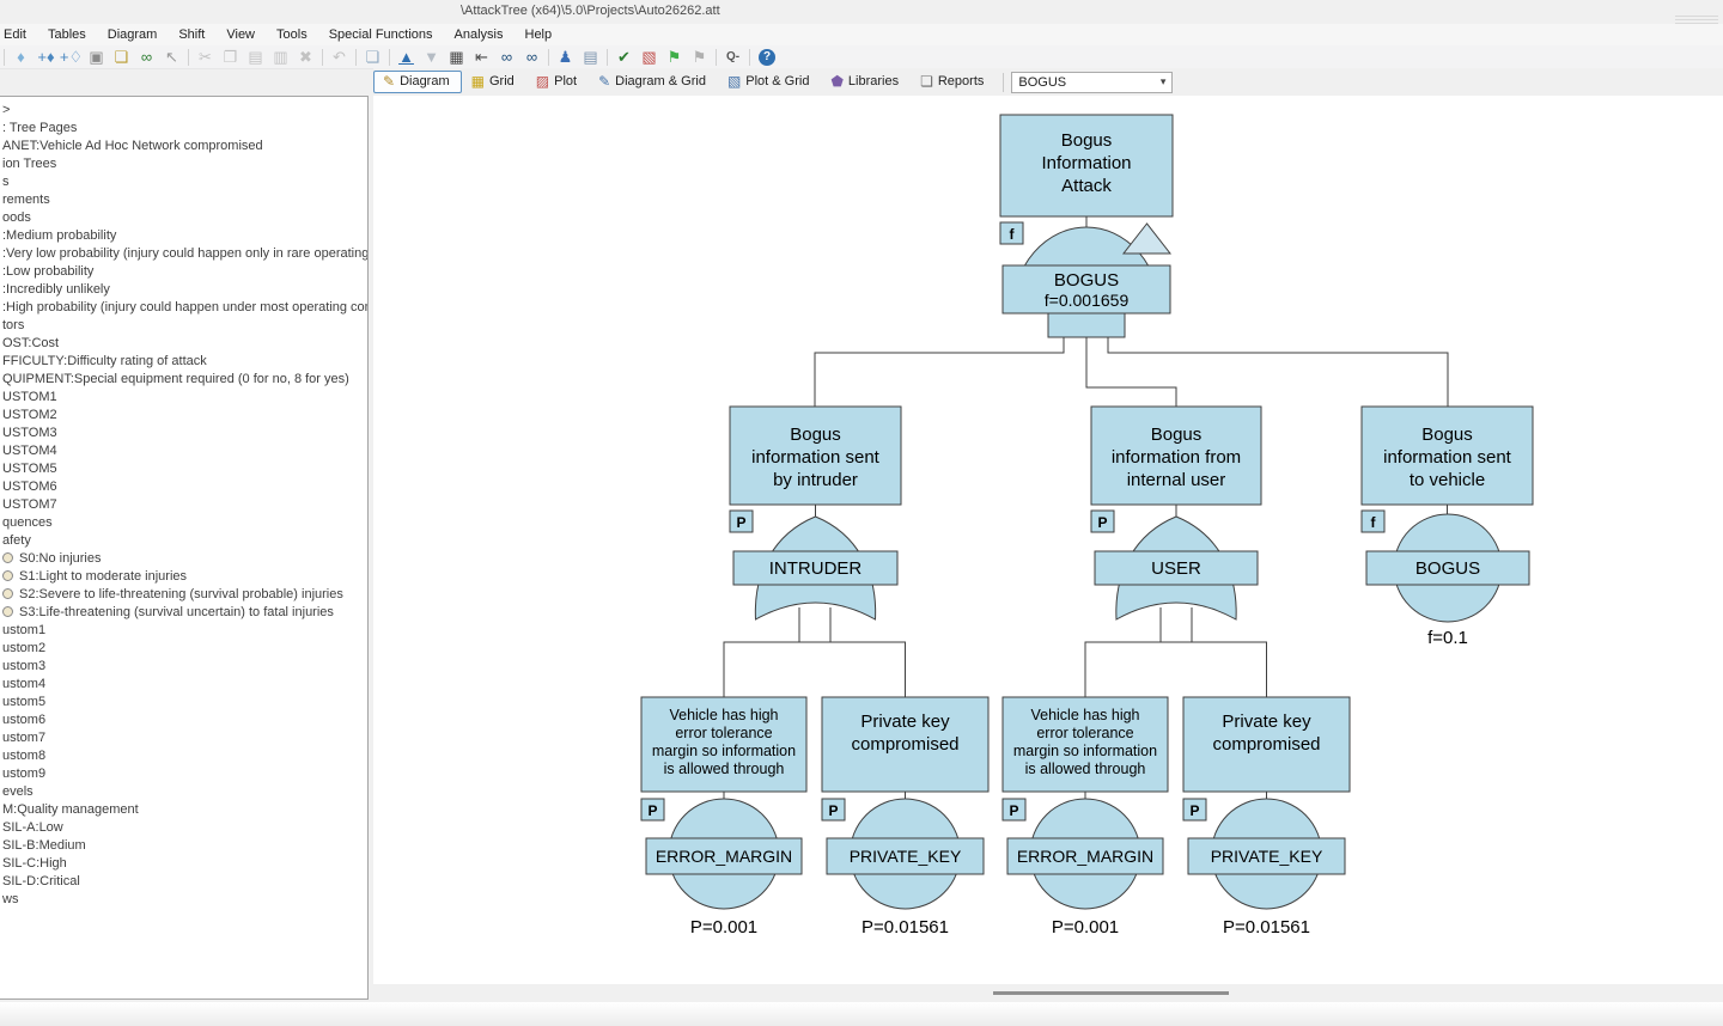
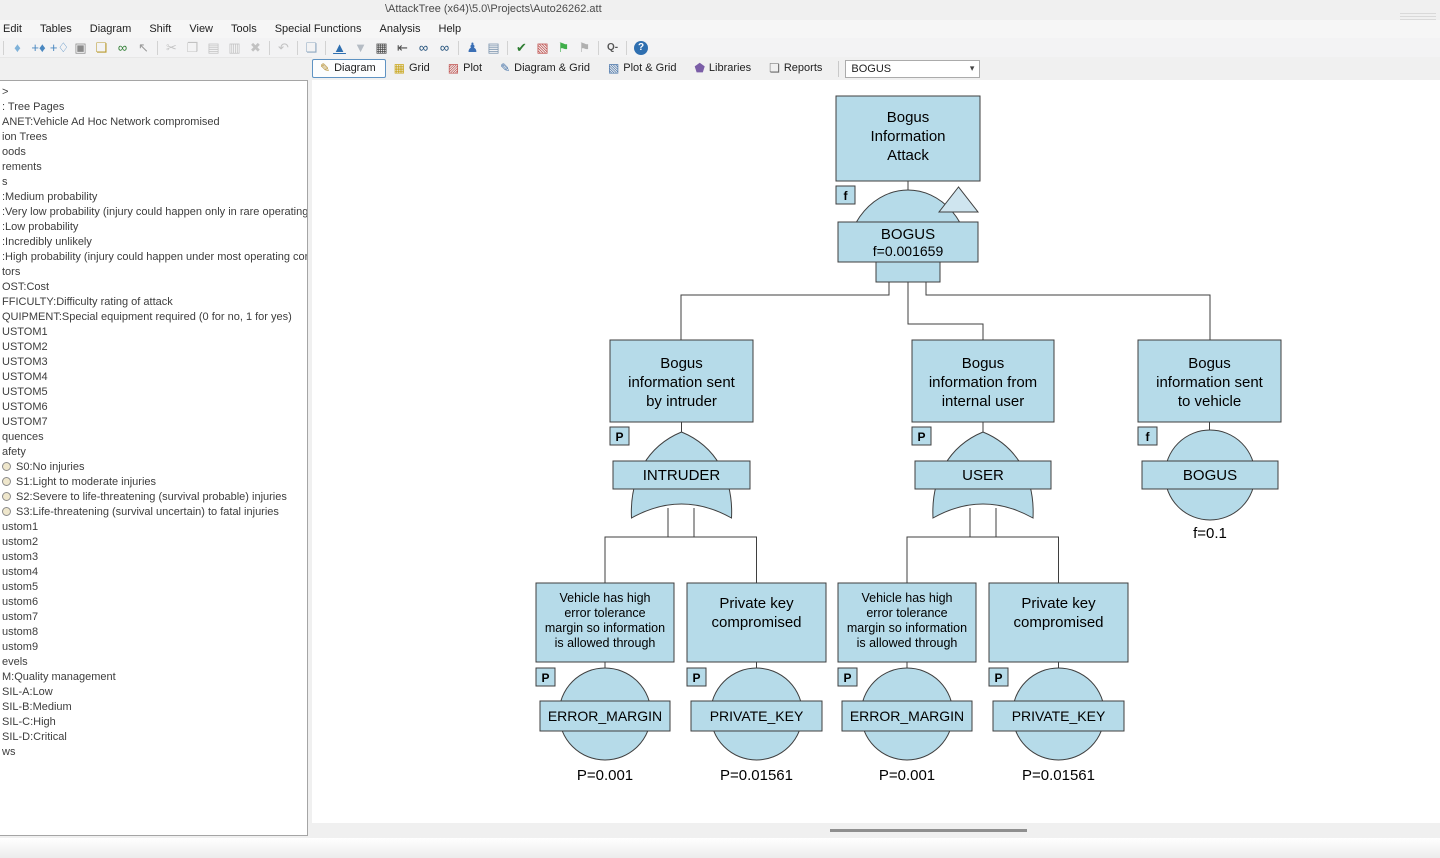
  \AttackTree (x64)\5.0\Projects\Auto26262.att
  Edit
  Tables
  Diagram
  Shift
  View
  Tools
  Special Functions
  Analysis
  Help
  ♦
  +♦
  +♢
  ▣
  ❏
  ∞
  ↖
  ✂
  ❐
  ▤
  ▥
  ✖
  ↶
  ❏
  ▲
  ▼
  ▦
  ⇤
  ∞
  ∞
  ♟
  ▤
  ✔
  ▧
  ⚑
  ⚑
  Q-
  ?
  >
  : Tree Pages
  ANET:Vehicle Ad Hoc Network compromised
  ion Trees
- s
+ oods
  rements
- oods
+ s
  :Medium probability
  :Very low probability (injury could happen only in rare operating
  :Low probability
  :Incredibly unlikely
  :High probability (injury could happen under most operating co
  tors
  OST:Cost
  FFICULTY:Difficulty rating of attack
- QUIPMENT:Special equipment required (0 for no, 8 for yes)
+ QUIPMENT:Special equipment required (0 for no, 1 for yes)
  USTOM1
  USTOM2
  USTOM3
  USTOM4
  USTOM5
  USTOM6
  USTOM7
  quences
  afety
  S0:No injuries
  S1:Light to moderate injuries
  S2:Severe to life-threatening (survival probable) injuries
  S3:Life-threatening (survival uncertain) to fatal injuries
  ustom1
  ustom2
  ustom3
  ustom4
  ustom5
  ustom6
  ustom7
  ustom8
  ustom9
  evels
  M:Quality management
  SIL-A:Low
  SIL-B:Medium
  SIL-C:High
  SIL-D:Critical
  ws
  ✎
  Diagram
  ▦
  Grid
  ▨
  Plot
  ✎
  Diagram & Grid
  ▧
  Plot & Grid
  ⬟
  Libraries
  ❏
  Reports
  BOGUS
  ▾
  Bogus
  Information
  Attack
  f
  BOGUS
  f=0.001659
  Bogus
  information sent
  by intruder
  P
  INTRUDER
  Bogus
  information from
  internal user
  P
  USER
  Bogus
  information sent
  to vehicle
  f
  BOGUS
  f=0.1
  Vehicle has high
  error tolerance
  margin so information
  is allowed through
  P
  ERROR_MARGIN
  P=0.001
  Private key
  compromised
  P
  PRIVATE_KEY
  P=0.01561
  Vehicle has high
  error tolerance
  margin so information
  is allowed through
  P
  ERROR_MARGIN
  P=0.001
  Private key
  compromised
  P
  PRIVATE_KEY
  P=0.01561
